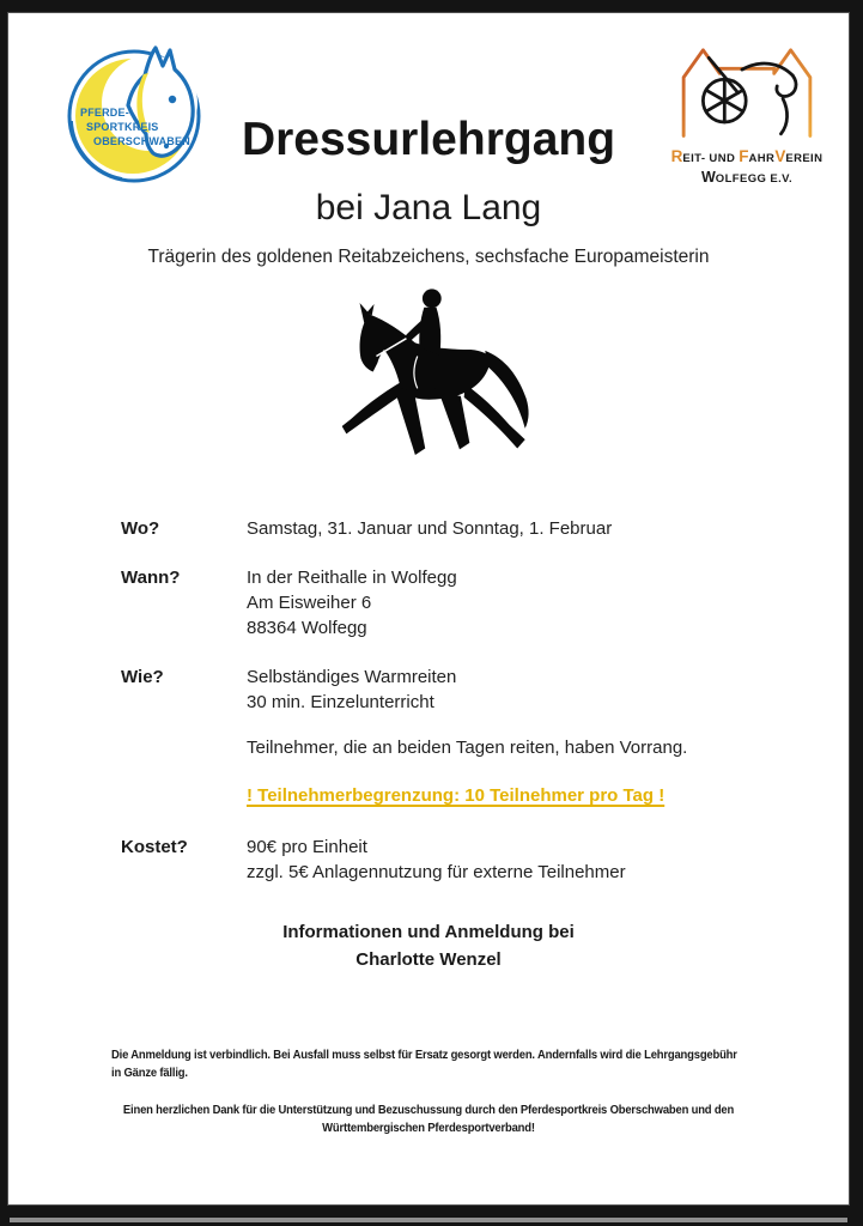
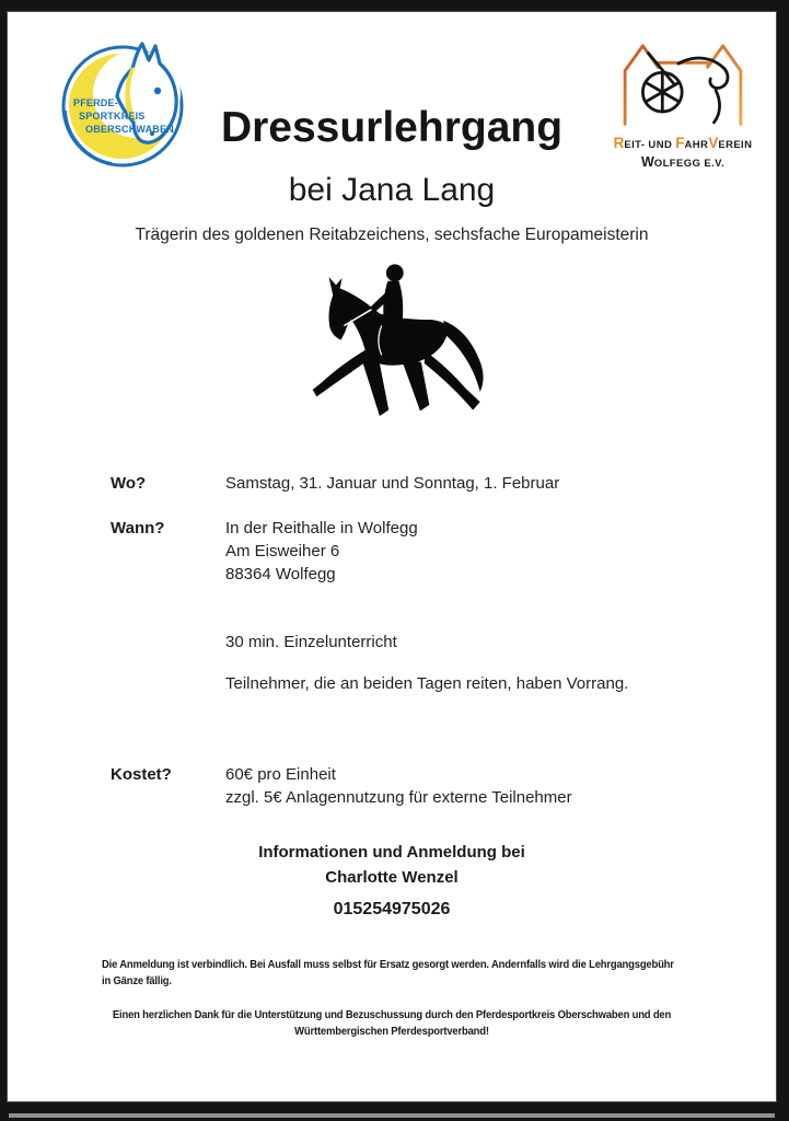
  PFERDE-
  SPORTKREIS
  OBERSCHWABEN
  REIT- UND FAHRVEREIN
  WOLFEGG E.V.
  Dressurlehrgang
  bei Jana Lang
  Trägerin des goldenen Reitabzeichens, sechsfache Europameisterin
  Wo?
  Samstag, 31. Januar und Sonntag, 1. Februar
  Wann?
  In der Reithalle in Wolfegg
  Am Eisweiher 6
  88364 Wolfegg
- Wie?
- Selbständiges Warmreiten
  30 min. Einzelunterricht
  Teilnehmer, die an beiden Tagen reiten, haben Vorrang.
- ! Teilnehmerbegrenzung: 10 Teilnehmer pro Tag !
  Kostet?
- 90€ pro Einheit
+ 60€ pro Einheit
  zzgl. 5€ Anlagennutzung für externe Teilnehmer
  Informationen und Anmeldung bei
  Charlotte Wenzel
+ 015254975026
  Die Anmeldung ist verbindlich. Bei Ausfall muss selbst für Ersatz gesorgt werden. Andernfalls wird die Lehrgangsgebühr
  in Gänze fällig.
  Einen herzlichen Dank für die Unterstützung und Bezuschussung durch den Pferdesportkreis Oberschwaben und den
  Württembergischen Pferdesportverband!
